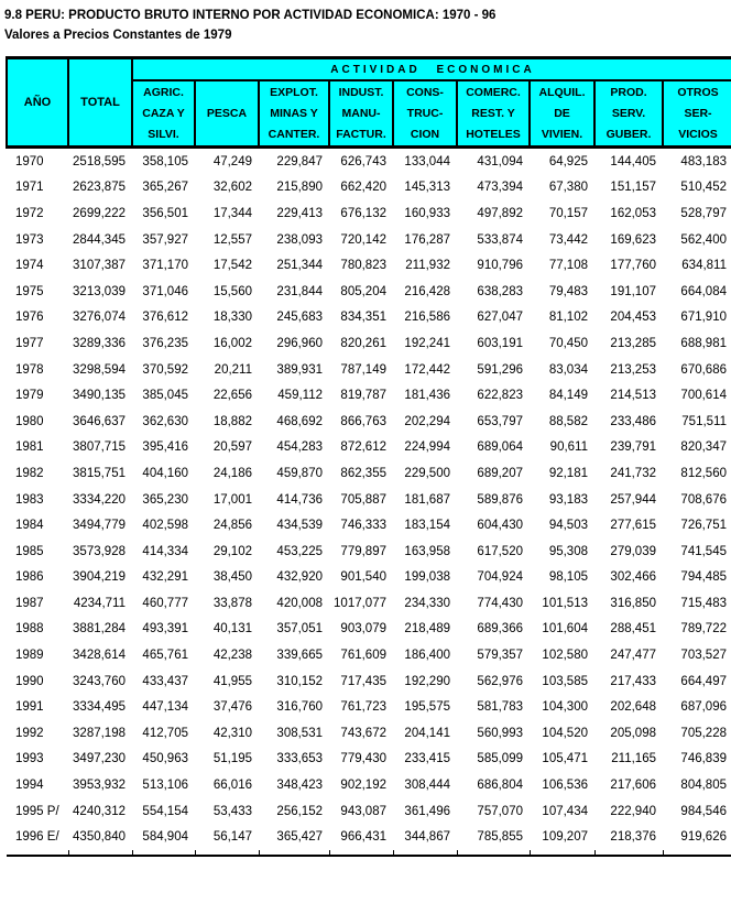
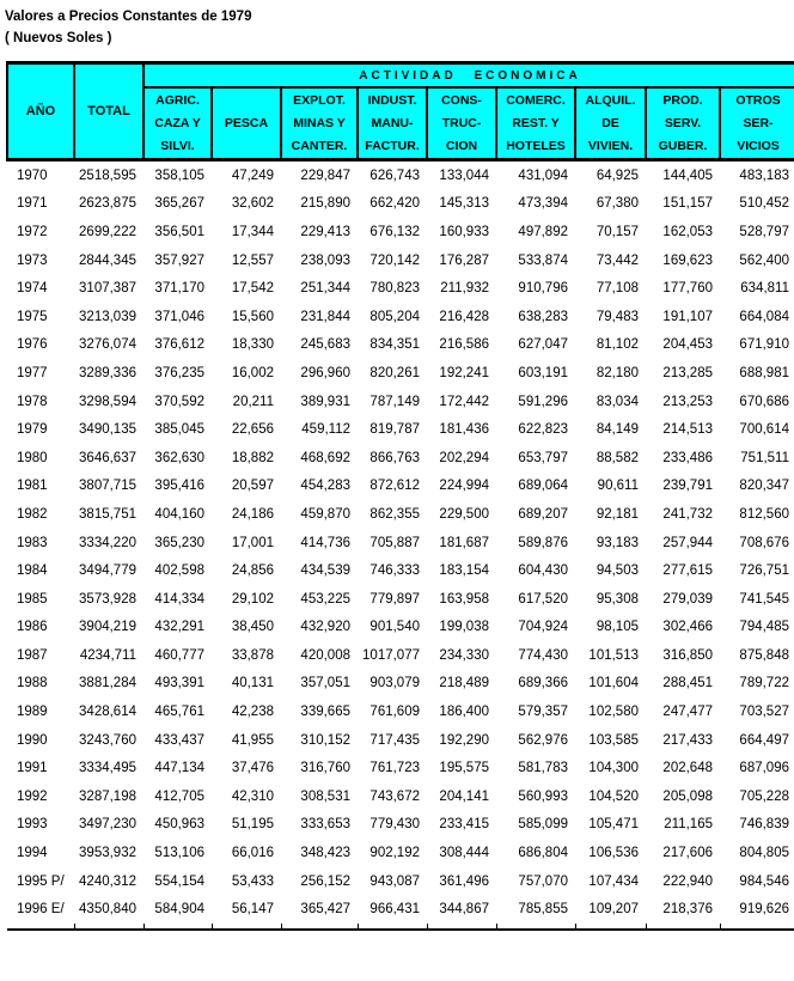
- 9.8 PERU: PRODUCTO BRUTO INTERNO POR ACTIVIDAD ECONOMICA: 1970 - 96
  Valores a Precios Constantes de 1979
+ ( Nuevos Soles )
  AÑO	TOTAL	ACTIVIDAD ECONOMICA
  AGRIC.CAZA YSILVI.	PESCA	EXPLOT.MINAS YCANTER.	INDUST.MANU-FACTUR.	CONS-TRUC-CION	COMERC.REST. YHOTELES	ALQUIL.DEVIVIEN.	PROD.SERV.GUBER.	OTROSSER-VICIOS
  1970	2518,595	358,105	47,249	229,847	626,743	133,044	431,094	64,925	144,405	483,183
  1971	2623,875	365,267	32,602	215,890	662,420	145,313	473,394	67,380	151,157	510,452
  1972	2699,222	356,501	17,344	229,413	676,132	160,933	497,892	70,157	162,053	528,797
  1973	2844,345	357,927	12,557	238,093	720,142	176,287	533,874	73,442	169,623	562,400
  1974	3107,387	371,170	17,542	251,344	780,823	211,932	910,796	77,108	177,760	634,811
  1975	3213,039	371,046	15,560	231,844	805,204	216,428	638,283	79,483	191,107	664,084
  1976	3276,074	376,612	18,330	245,683	834,351	216,586	627,047	81,102	204,453	671,910
- 1977	3289,336	376,235	16,002	296,960	820,261	192,241	603,191	70,450	213,285	688,981
+ 1977	3289,336	376,235	16,002	296,960	820,261	192,241	603,191	82,180	213,285	688,981
  1978	3298,594	370,592	20,211	389,931	787,149	172,442	591,296	83,034	213,253	670,686
  1979	3490,135	385,045	22,656	459,112	819,787	181,436	622,823	84,149	214,513	700,614
  1980	3646,637	362,630	18,882	468,692	866,763	202,294	653,797	88,582	233,486	751,511
  1981	3807,715	395,416	20,597	454,283	872,612	224,994	689,064	90,611	239,791	820,347
  1982	3815,751	404,160	24,186	459,870	862,355	229,500	689,207	92,181	241,732	812,560
  1983	3334,220	365,230	17,001	414,736	705,887	181,687	589,876	93,183	257,944	708,676
  1984	3494,779	402,598	24,856	434,539	746,333	183,154	604,430	94,503	277,615	726,751
  1985	3573,928	414,334	29,102	453,225	779,897	163,958	617,520	95,308	279,039	741,545
  1986	3904,219	432,291	38,450	432,920	901,540	199,038	704,924	98,105	302,466	794,485
- 1987	4234,711	460,777	33,878	420,008	1017,077	234,330	774,430	101,513	316,850	715,483
+ 1987	4234,711	460,777	33,878	420,008	1017,077	234,330	774,430	101,513	316,850	875,848
  1988	3881,284	493,391	40,131	357,051	903,079	218,489	689,366	101,604	288,451	789,722
  1989	3428,614	465,761	42,238	339,665	761,609	186,400	579,357	102,580	247,477	703,527
  1990	3243,760	433,437	41,955	310,152	717,435	192,290	562,976	103,585	217,433	664,497
  1991	3334,495	447,134	37,476	316,760	761,723	195,575	581,783	104,300	202,648	687,096
  1992	3287,198	412,705	42,310	308,531	743,672	204,141	560,993	104,520	205,098	705,228
  1993	3497,230	450,963	51,195	333,653	779,430	233,415	585,099	105,471	211,165	746,839
  1994	3953,932	513,106	66,016	348,423	902,192	308,444	686,804	106,536	217,606	804,805
  1995 P/	4240,312	554,154	53,433	256,152	943,087	361,496	757,070	107,434	222,940	984,546
  1996 E/	4350,840	584,904	56,147	365,427	966,431	344,867	785,855	109,207	218,376	919,626
